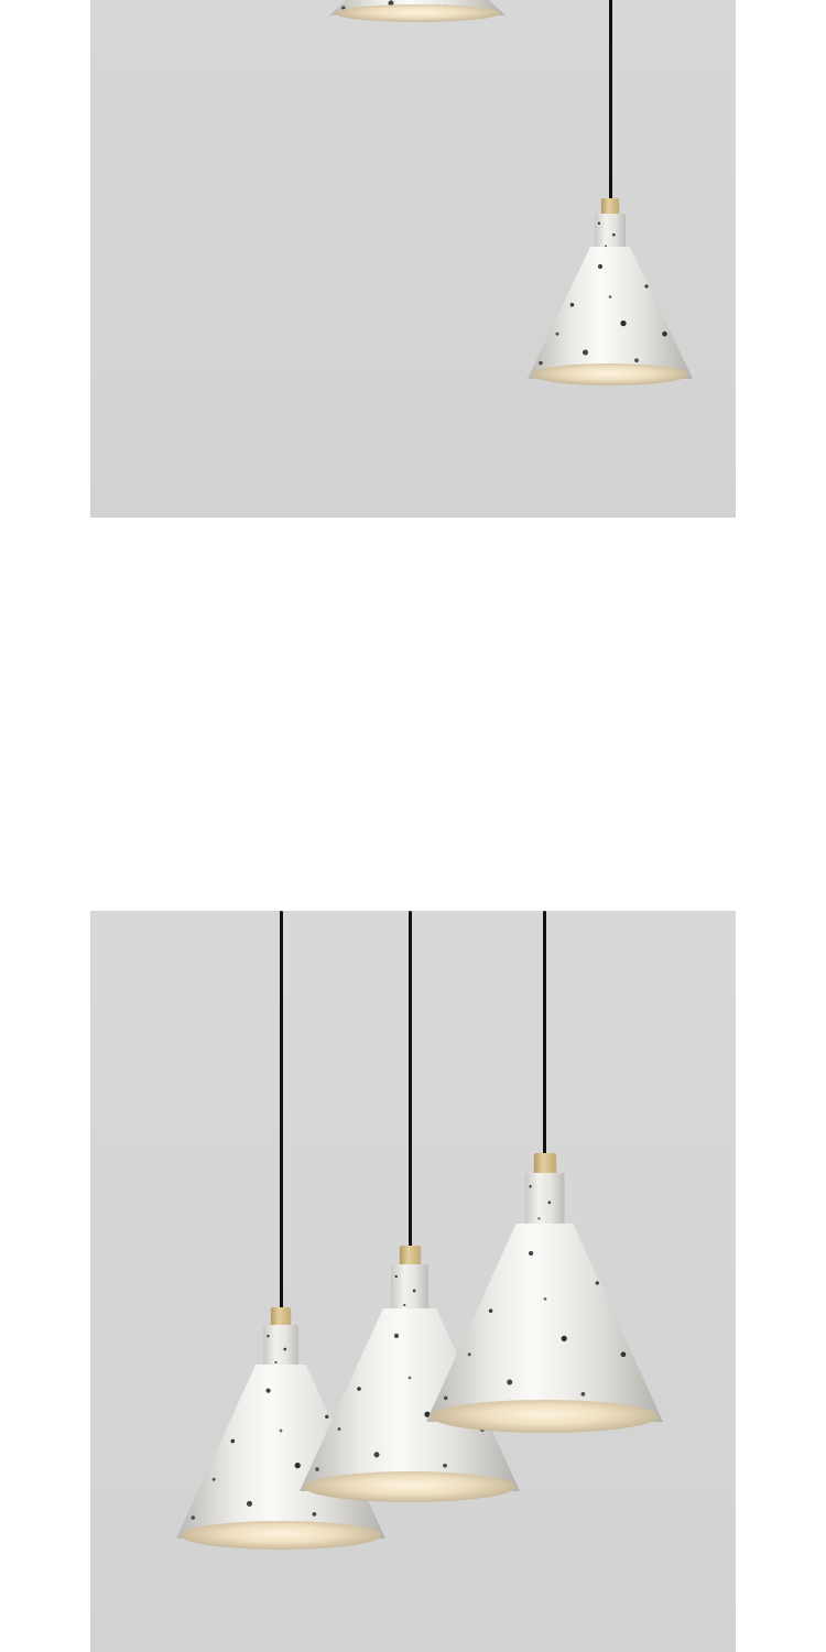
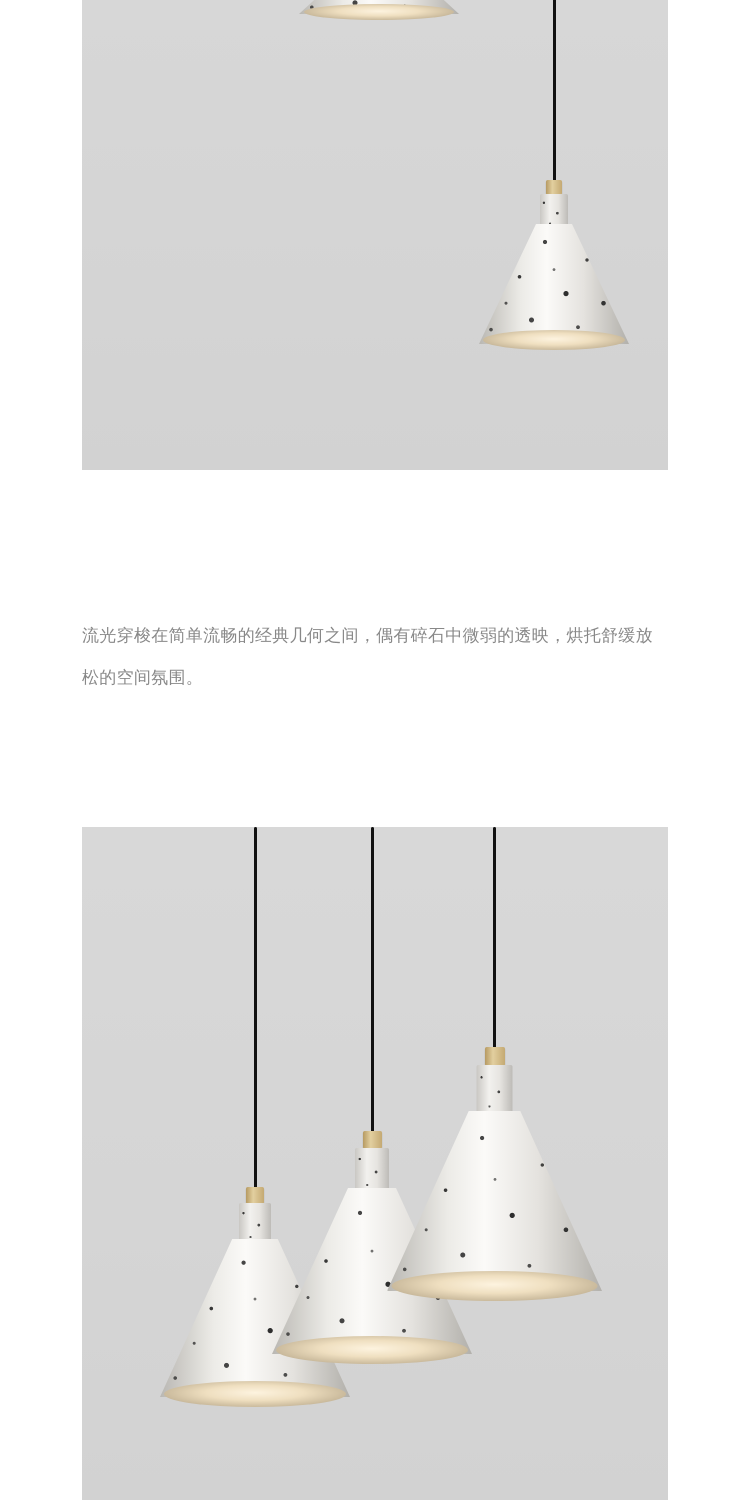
+ 流光穿梭在简单流畅的经典几何之间，偶有碎石中微弱的透映，烘托舒缓放松的空间氛围。
